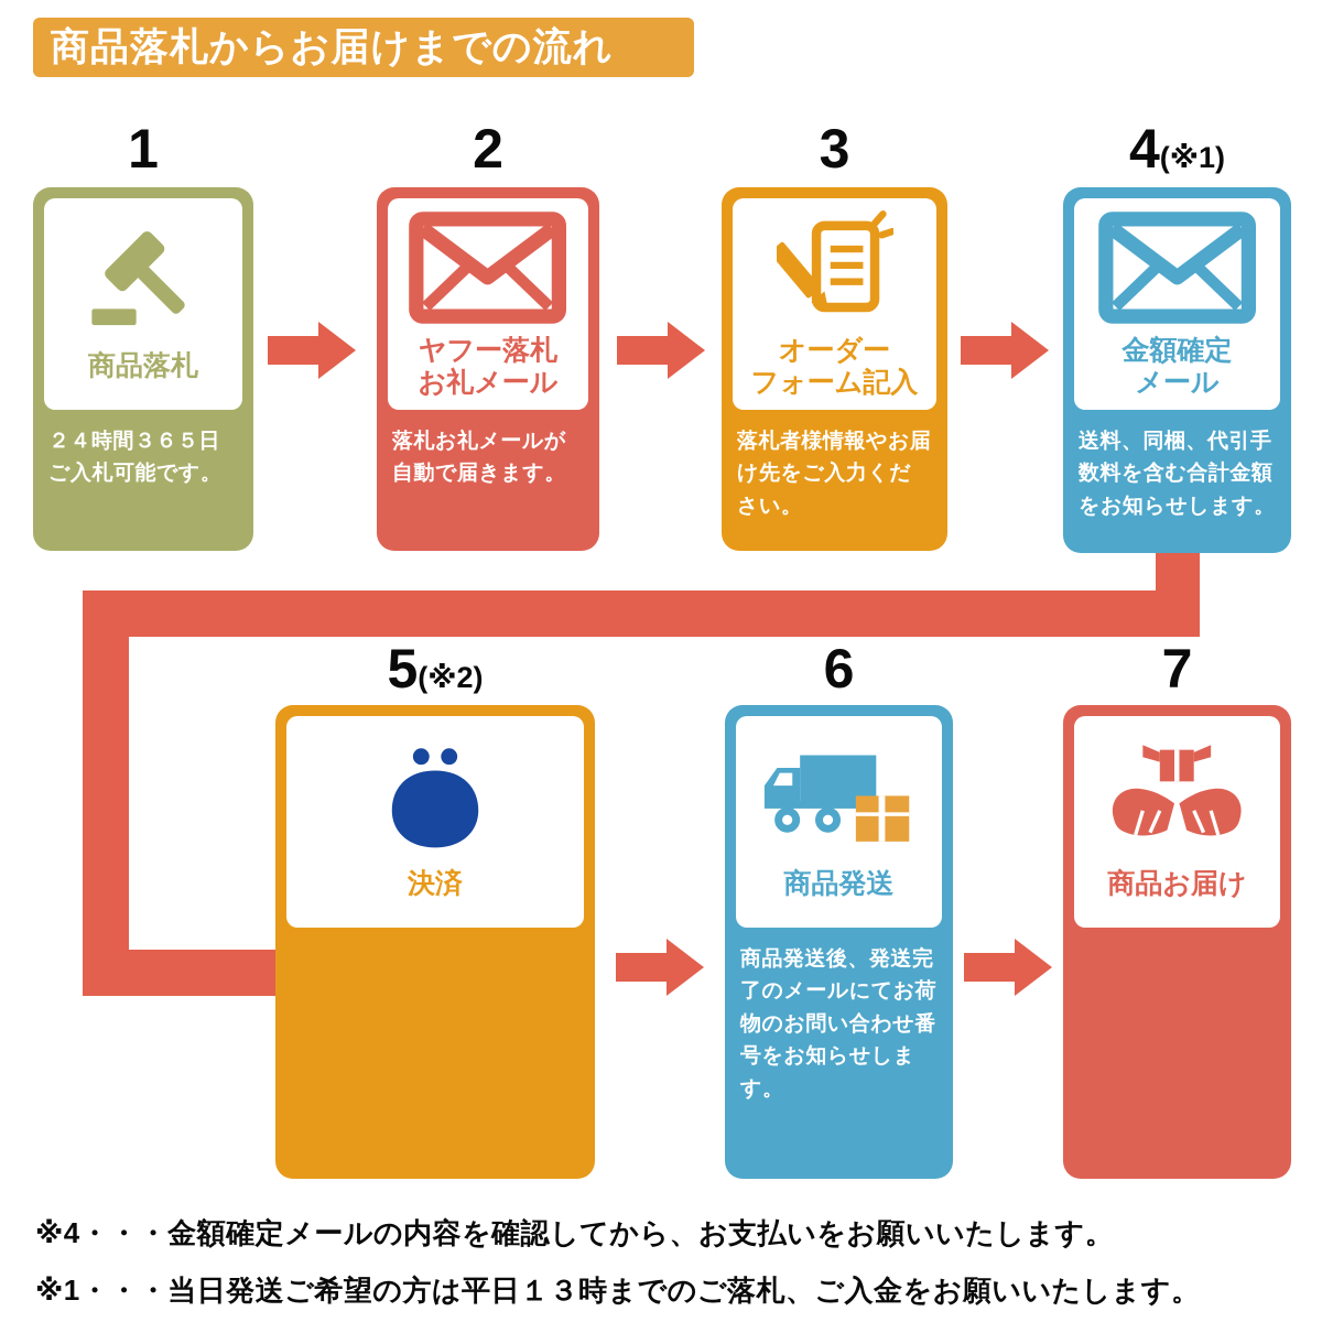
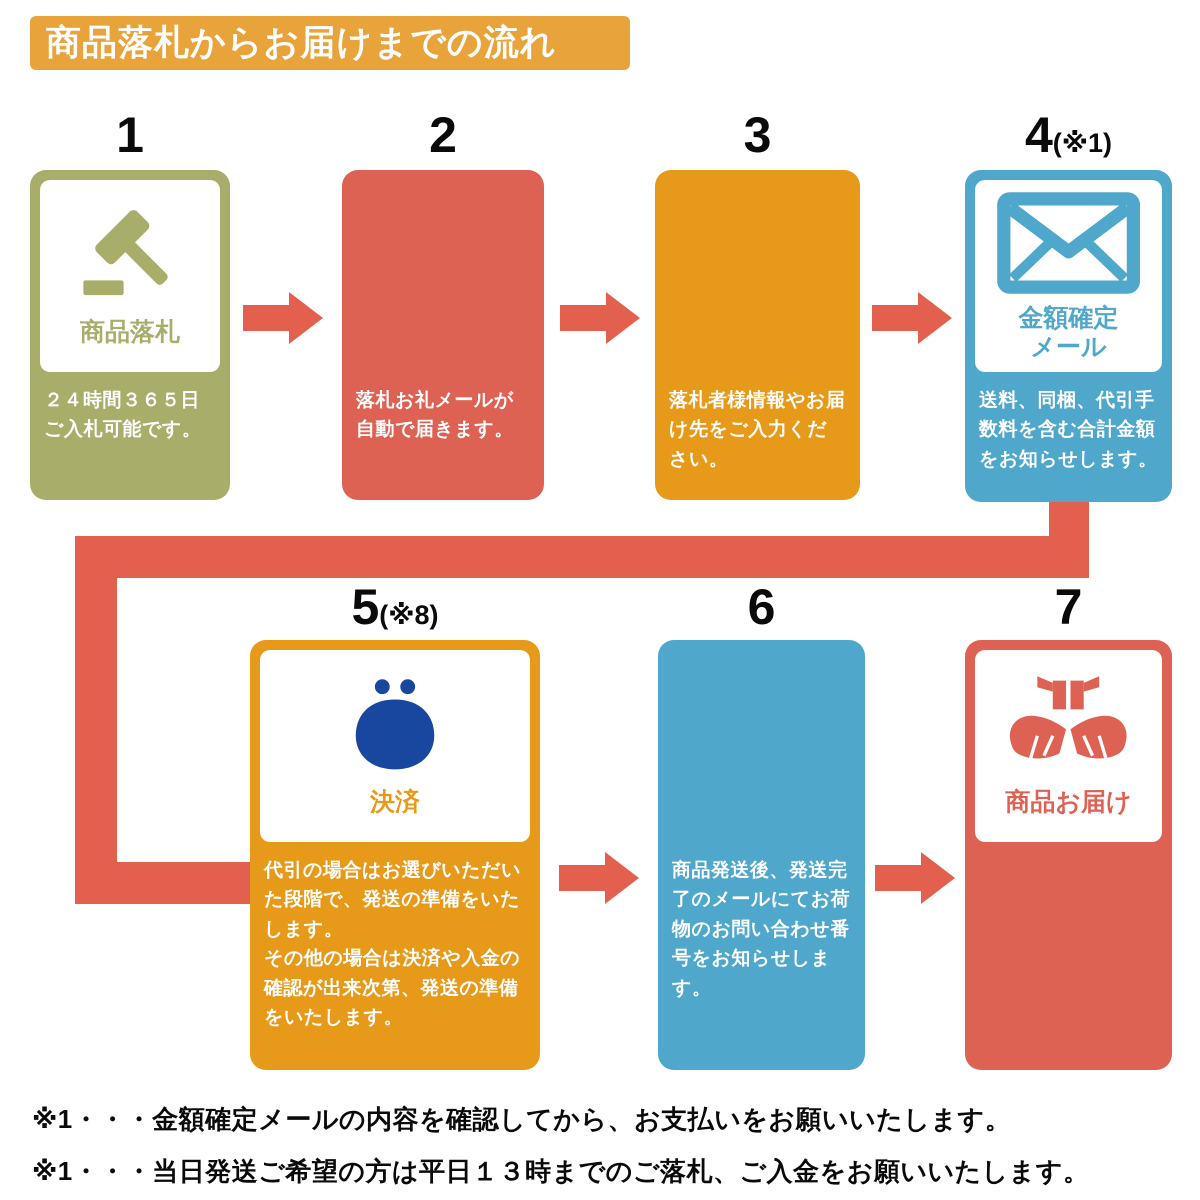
  商品落札からお届けまでの流れ
  1
  商品落札
  ２４時間３６５日ご入札可能です。
  2
- ヤフー落札
- お礼メール
  落札お礼メールが自動で届きます。
  3
- オーダー
- フォーム記入
  落札者様情報やお届け先をご入力ください。
  4
  (※1)
  金額確定
  メール
  送料、同梱、代引手数料を含む合計金額をお知らせします。
  5
- (※2)
+ (※8)
  決済
+ 代引の場合はお選びいただいた段階で、発送の準備をいたします。
+ その他の場合は決済や入金の確認が出来次第、発送の準備をいたします。
  6
- 商品発送
  商品発送後、発送完了のメールにてお荷物のお問い合わせ番号をお知らせします。
  7
  商品お届け
- ※4・・・金額確定メールの内容を確認してから、お支払いをお願いいたします。
+ ※1・・・金額確定メールの内容を確認してから、お支払いをお願いいたします。
  ※1・・・当日発送ご希望の方は平日１３時までのご落札、ご入金をお願いいたします。
